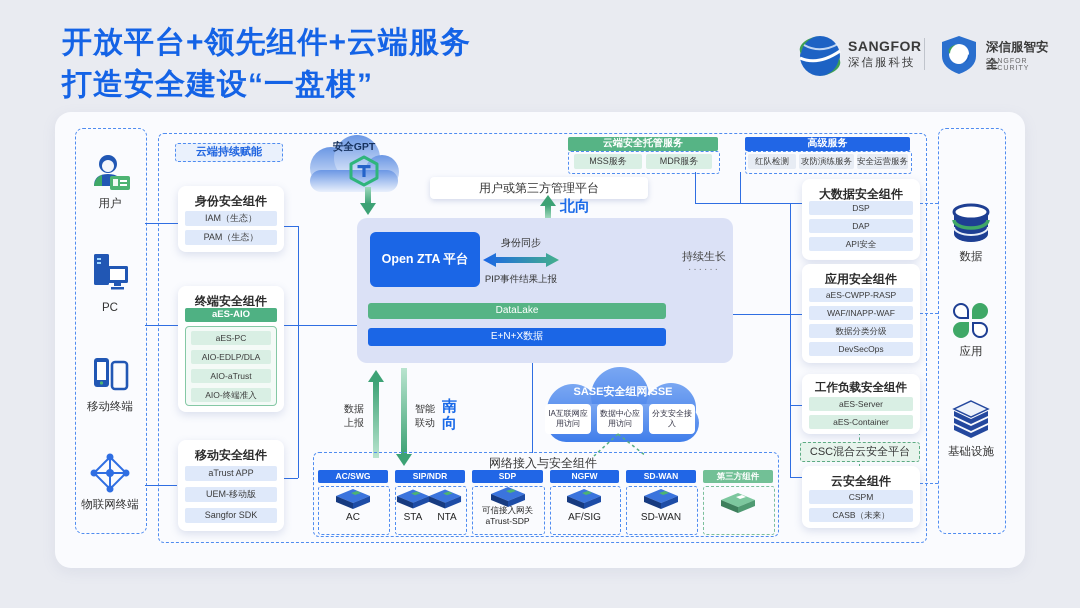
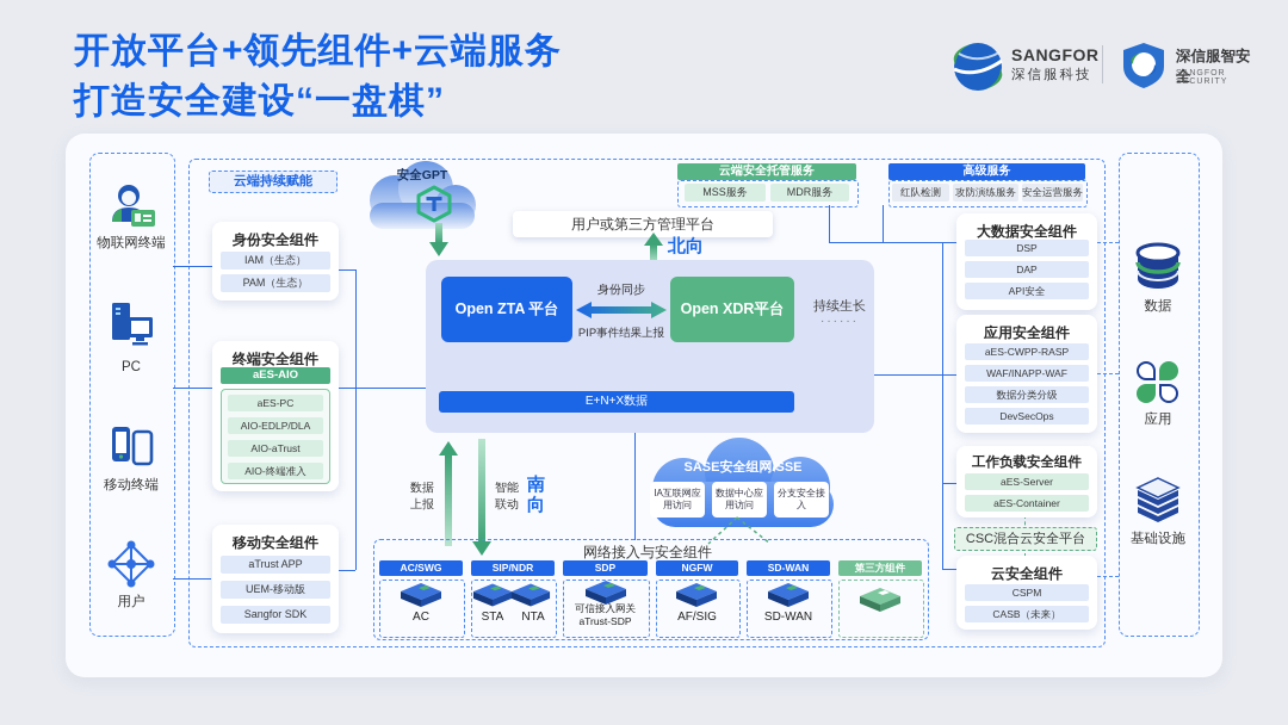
  开放平台+领先组件+云端服务
  打造安全建设“一盘棋”
  SANGFOR
  深信服科技
  深信服智安全
- 用户
+ 物联网终端
  PC
  移动终端
- 物联网终端
+ 用户
  数据
  应用
  基础设施
  云端持续赋能
  安全GPT
  云端安全托管服务
  MSS服务
  MDR服务
  高级服务
  红队检测
  攻防演练服务
  安全运营服务
  用户或第三方管理平台
  北向
  Open ZTA 平台
+ Open XDR平台
  身份同步
  PIP事件结果上报
  持续生长
  ······
- DataLake
  E+N+X数据
  身份安全组件
  IAM（生态）
  PAM（生态）
  终端安全组件
  aES-AIO
  aES-PC
  AIO-EDLP/DLA
  AIO-aTrust
  AIO-终端准入
  移动安全组件
  aTrust APP
  UEM-移动版
  Sangfor SDK
  大数据安全组件
  DSP
  DAP
  API安全
  应用安全组件
  aES-CWPP-RASP
  WAF/INAPP-WAF
  数据分类分级
  DevSecOps
  工作负载安全组件
  aES-Server
  aES-Container
  CSC混合云安全平台
  云安全组件
  CSPM
  CASB（未来）
  数据上报
  智能联动
  南向
  SASE安全组网/SSE
  IA互联网应用访问
  数据中心应用访问
  分支安全接入
  网络接入与安全组件
  AC/SWG
  AC
  SIP/NDR
  STA
  NTA
  SDP
  可信接入网关
  aTrust-SDP
  NGFW
  AF/SIG
  SD-WAN
  SD-WAN
  第三方组件
